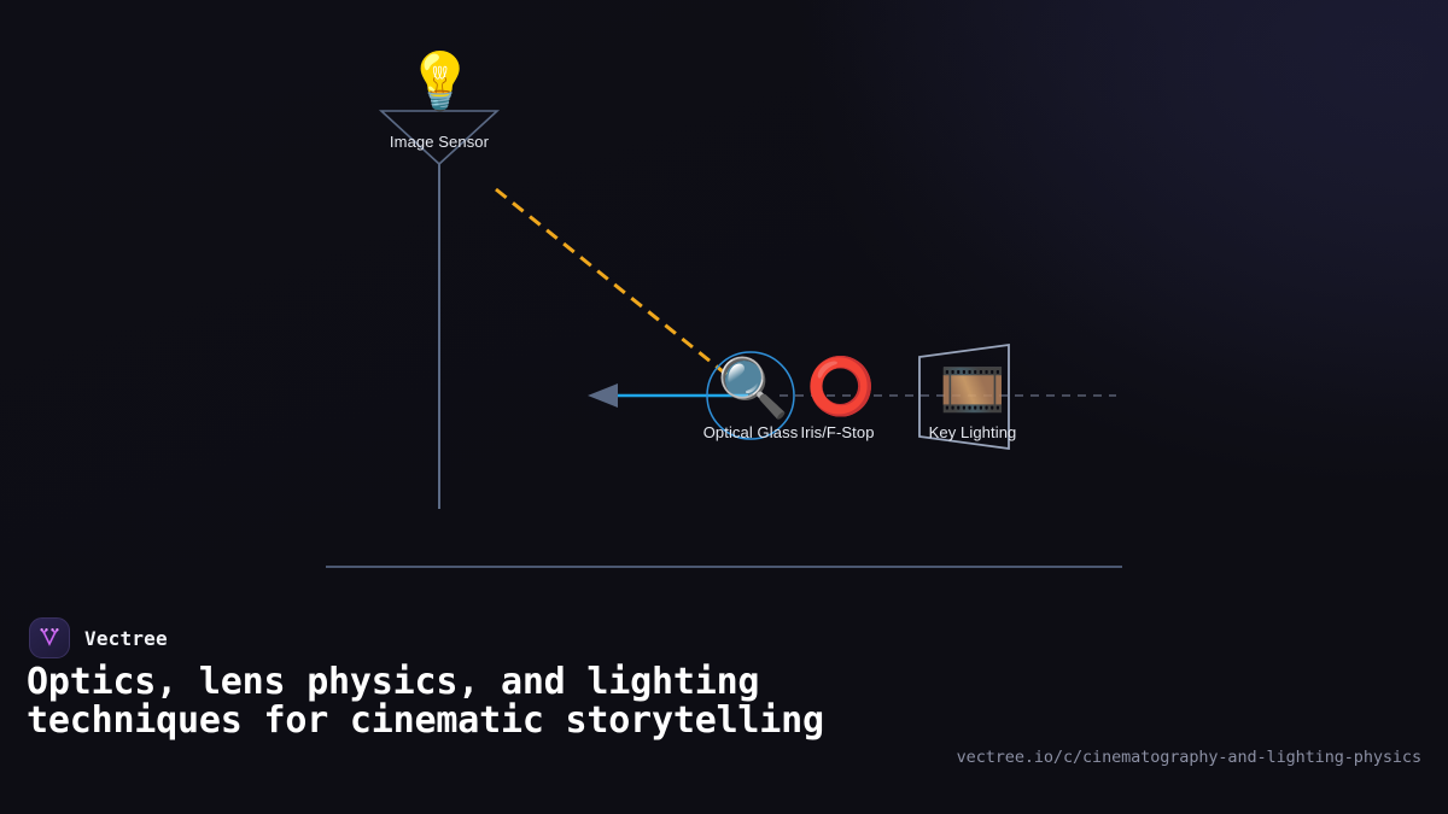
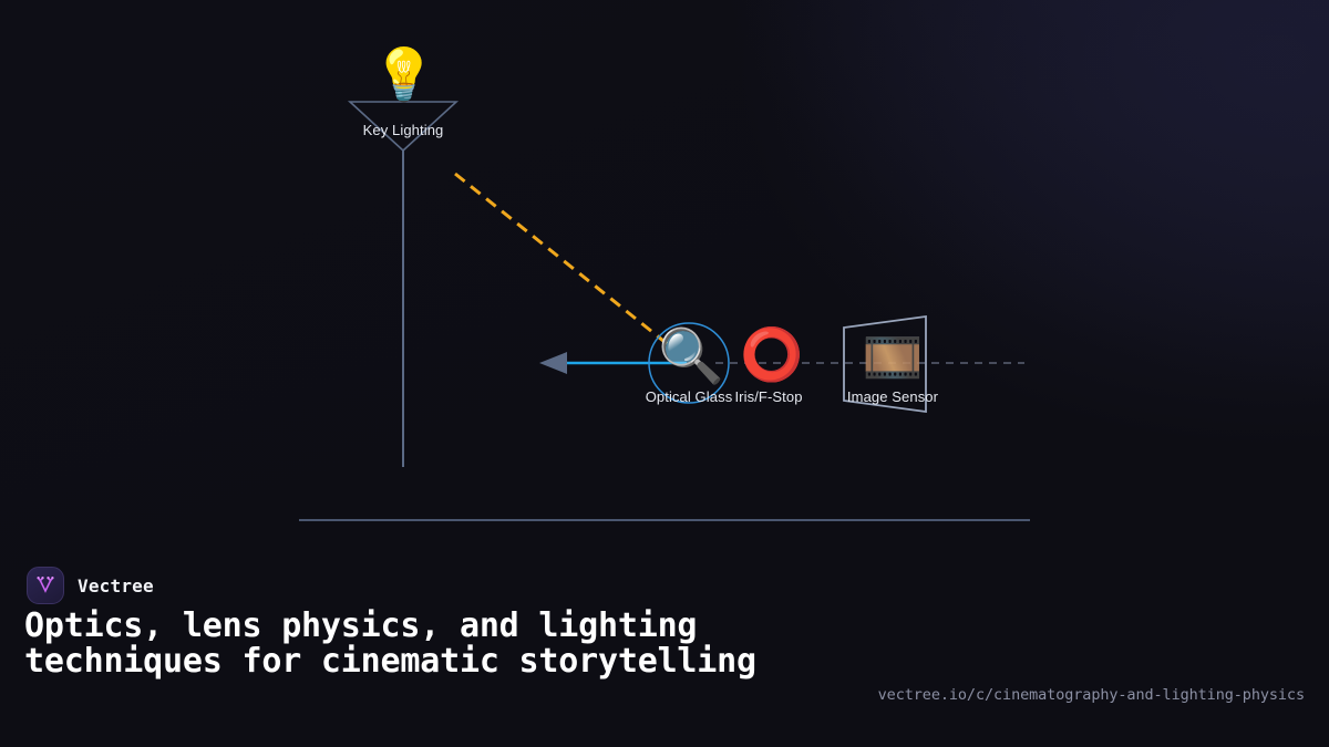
  💡
  🔍
  ⭕
  🎞️
- Image Sensor
+ Key Lighting
  Optical Glass
  Iris/F-Stop
- Key Lighting
+ Image Sensor
  Vectree
  Optics, lens physics, and lighting techniques for cinematic storytelling
  vectree.io/c/cinematography-and-lighting-physics
